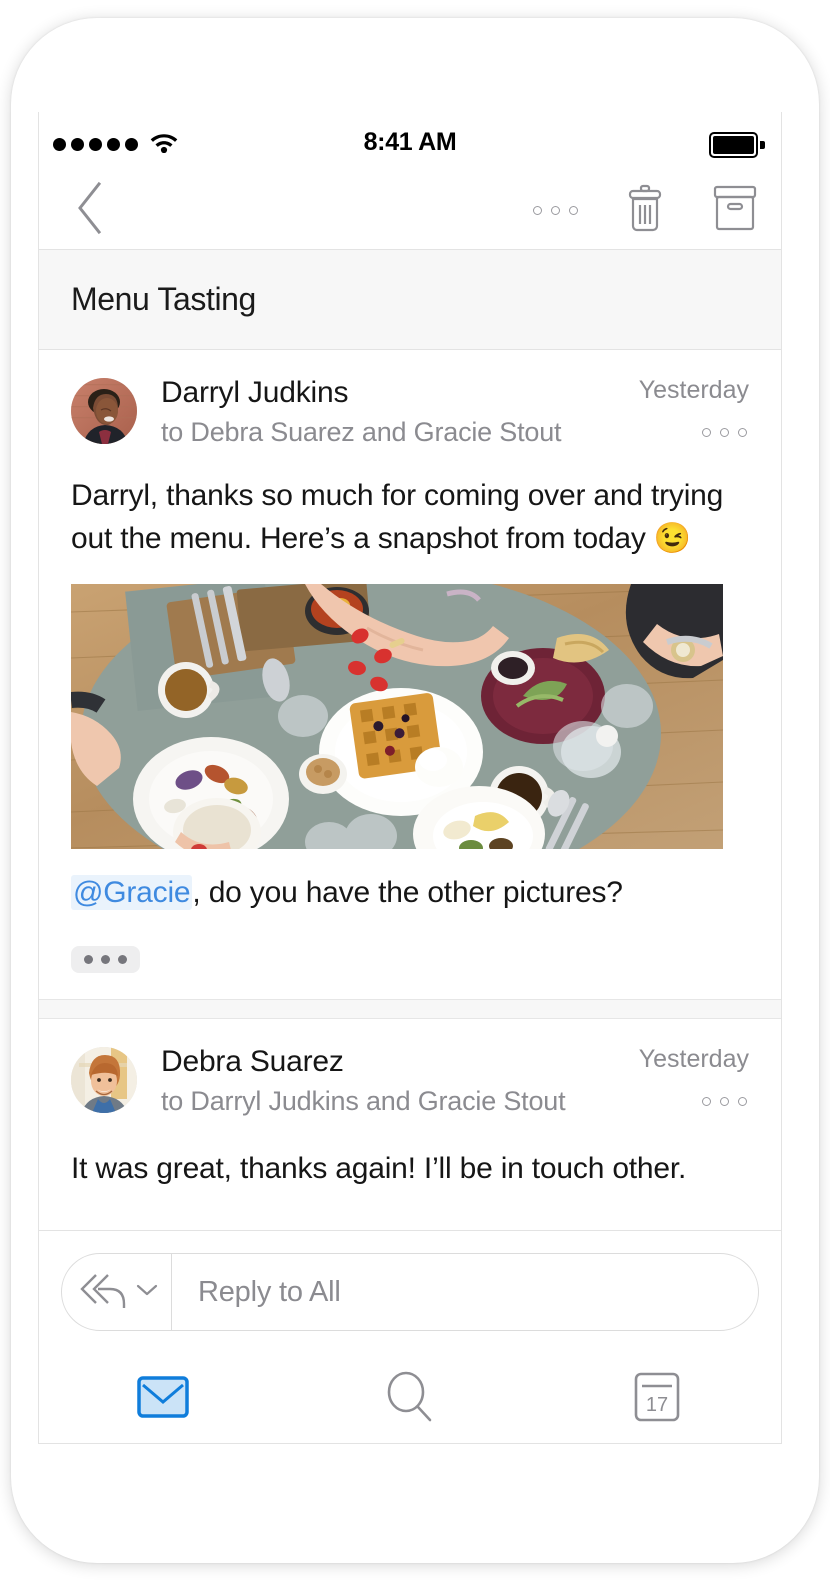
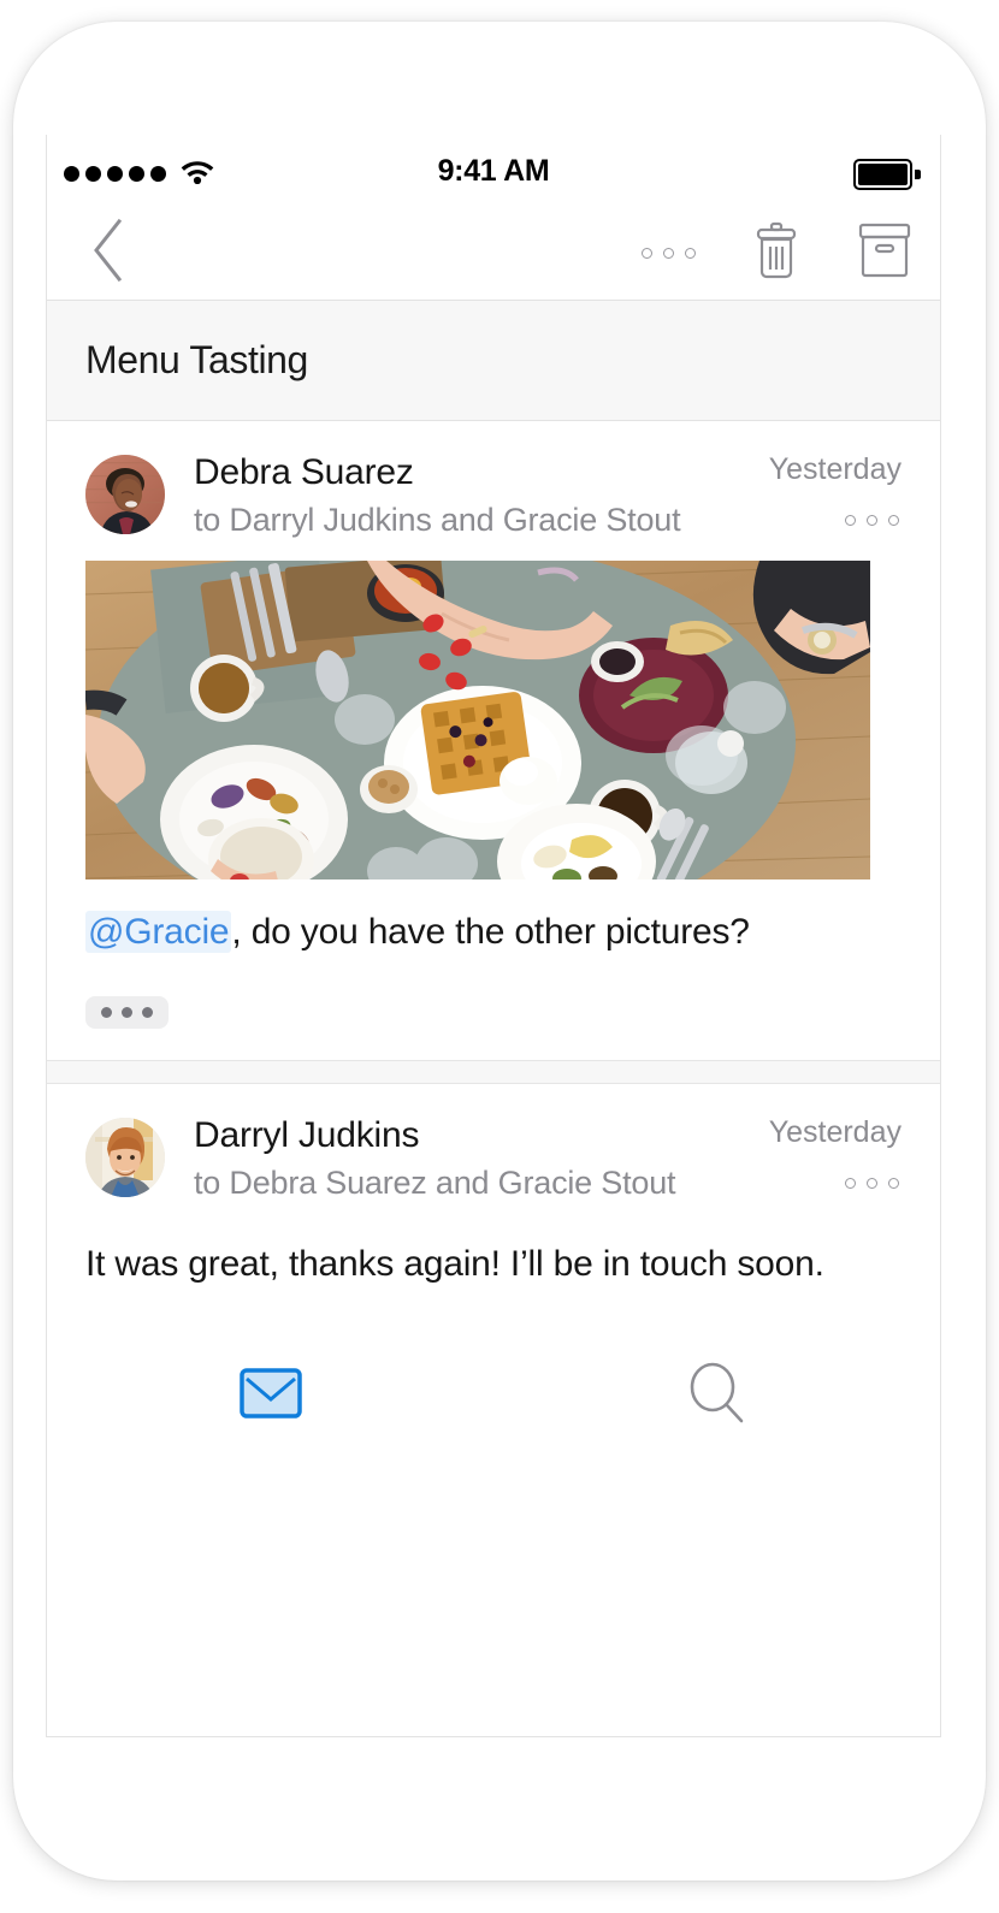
- 8:41 AM
+ 9:41 AM
  Menu Tasting
- Darryl Judkins
+ Debra Suarez
- to Debra Suarez and Gracie Stout
+ to Darryl Judkins and Gracie Stout
  Yesterday
- Darryl, thanks so much for coming over and trying out the menu. Here’s a snapshot from today 😉
  @Gracie, do you have the other pictures?
- Debra Suarez
+ Darryl Judkins
- to Darryl Judkins and Gracie Stout
+ to Debra Suarez and Gracie Stout
  Yesterday
- It was great, thanks again! I’ll be in touch other.
+ It was great, thanks again! I’ll be in touch soon.
- Reply to All
- 17
